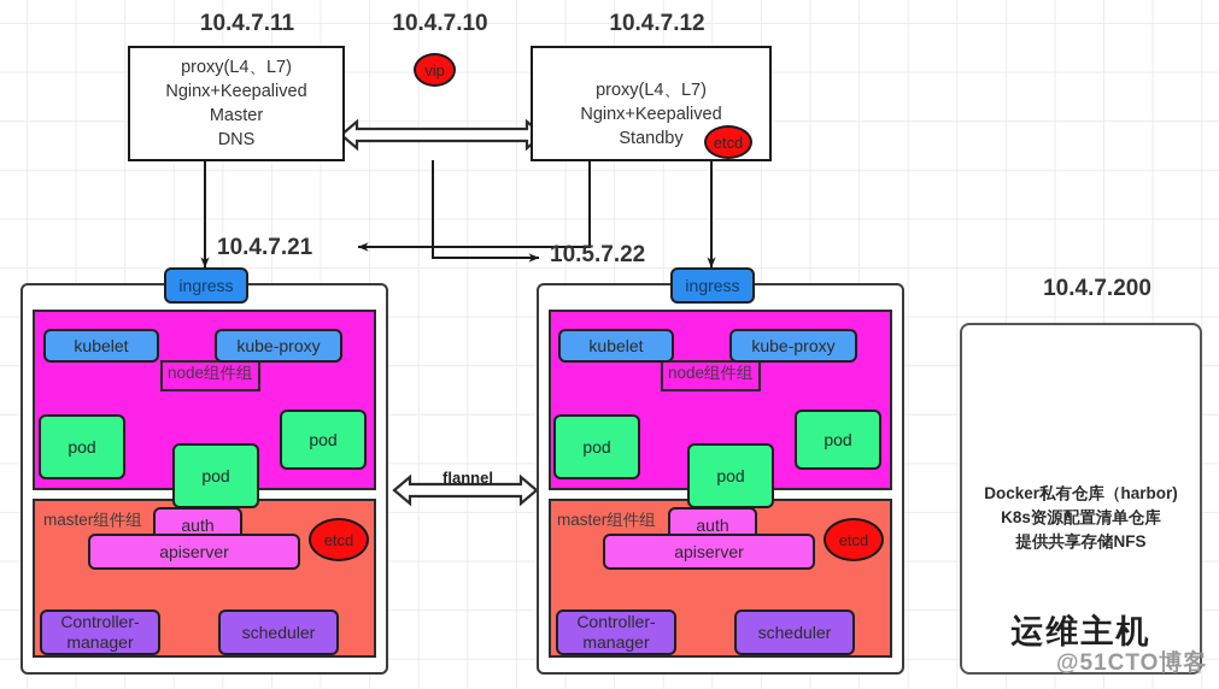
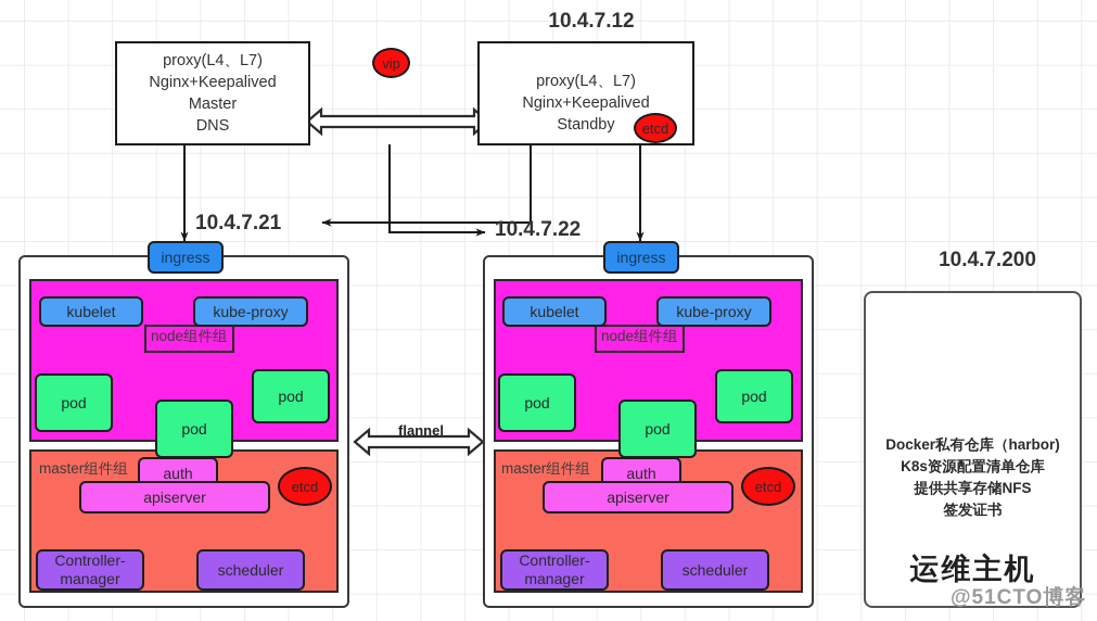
- 10.4.7.11
- 10.4.7.10
  10.4.7.12
  proxy(L4、L7)
  Nginx+Keepalived
  Master
  DNS
  vip
  proxy(L4、L7)
  Nginx+Keepalived
  Standby
  etcd
  10.4.7.21
- 10.5.7.22
+ 10.4.7.22
  10.4.7.200
  node组件组
  master组件组
  ingress
  kubelet
  kube-proxy
  pod
  pod
  pod
  auth
  apiserver
  etcd
  Controller-
  manager
  scheduler
  node组件组
  master组件组
  ingress
  kubelet
  kube-proxy
  pod
  pod
  pod
  auth
  apiserver
  etcd
  Controller-
  manager
  scheduler
  flannel
  Docker私有仓库（harbor)
  K8s资源配置清单仓库
  提供共享存储NFS
+ 签发证书
  运维主机
  @51CTO博客
